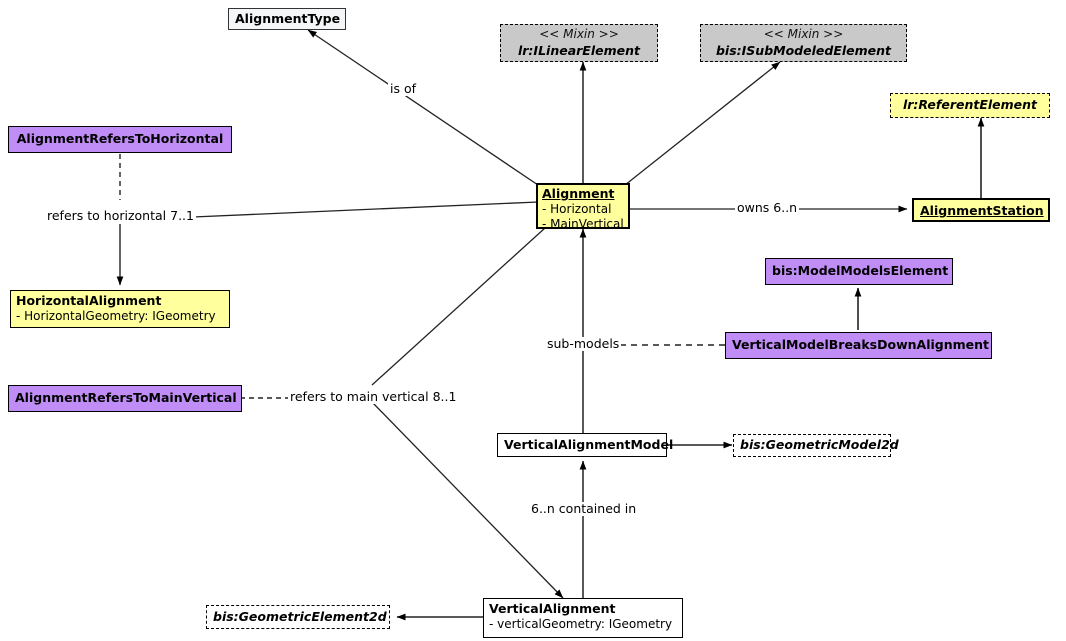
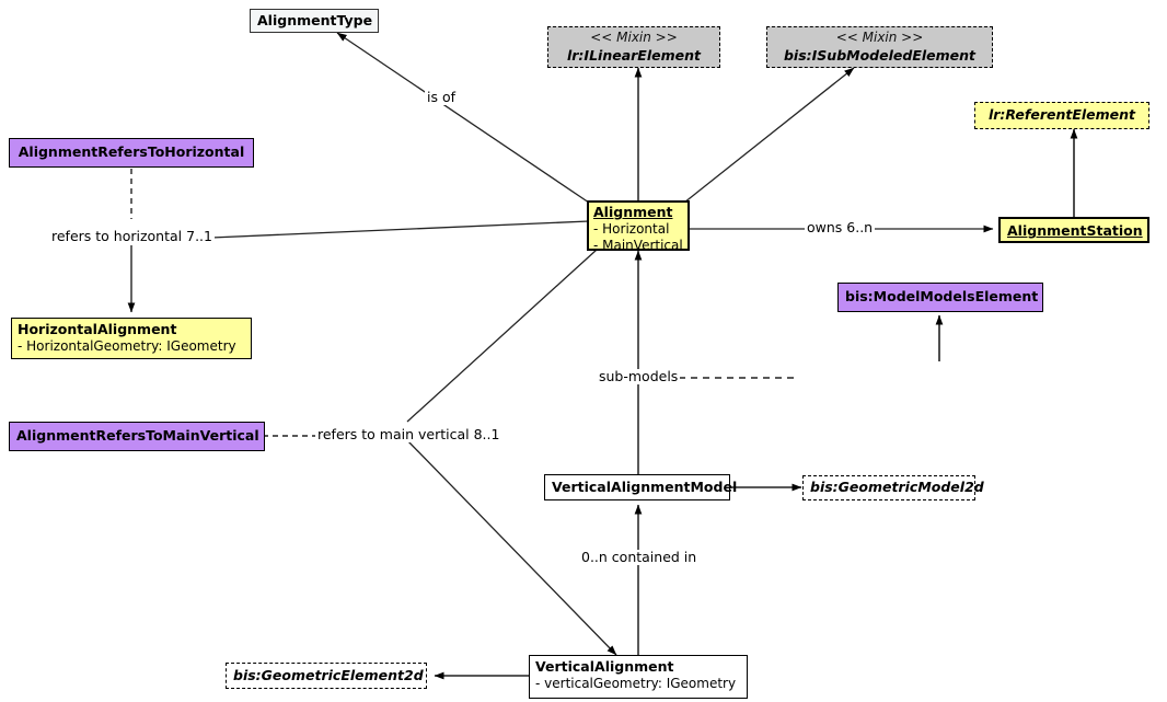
  AlignmentType
  << Mixin >>
  lr:ILinearElement
  << Mixin >>
  bis:ISubModeledElement
  lr:ReferentElement
  AlignmentRefersToHorizontal
  Alignment
  - Horizontal
  - MainVertical
  AlignmentStation
  HorizontalAlignment
  - HorizontalGeometry: IGeometry
  bis:ModelModelsElement
- VerticalModelBreaksDownAlignment
  AlignmentRefersToMainVertical
  VerticalAlignmentModel
  bis:GeometricModel2d
  bis:GeometricElement2d
  VerticalAlignment
  - verticalGeometry: IGeometry
  is of
  refers to horizontal 7..1
  owns 6..n
  sub-models
  refers to main vertical 8..1
- 6..n contained in
+ 0..n contained in
